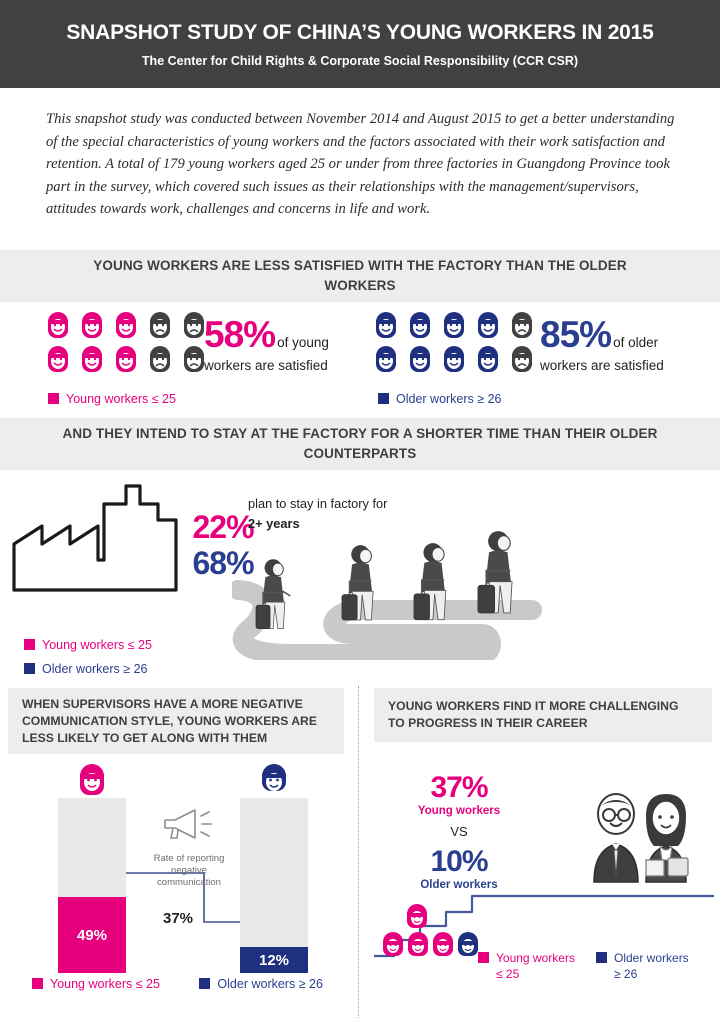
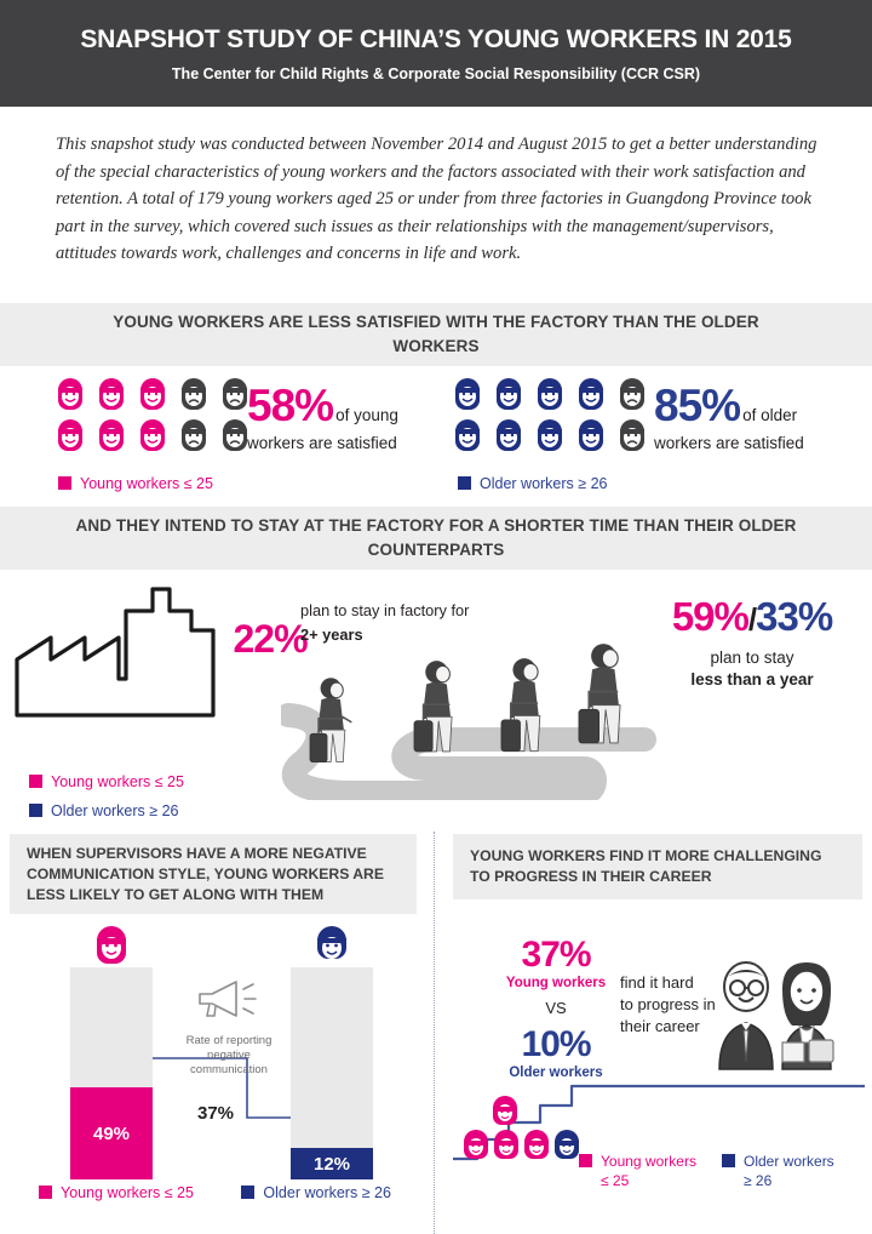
  SNAPSHOT STUDY OF CHINA’S YOUNG WORKERS IN 2015
  The Center for Child Rights & Corporate Social Responsibility (CCR CSR)
  This snapshot study was conducted between November 2014 and August 2015 to get a better understanding of the special characteristics of young workers and the factors associated with their work satisfaction and retention. A total of 179 young workers aged 25 or under from three factories in Guangdong Province took part in the survey, which covered such issues as their relationships with the management/supervisors, attitudes towards work, challenges and concerns in life and work.
  YOUNG WORKERS ARE LESS SATISFIED WITH THE FACTORY THAN THE OLDER WORKERS
  58% of young
  workers are satisfied
  85% of older
  workers are satisfied
  Young workers ≤ 25
  Older workers ≥ 26
  AND THEY INTEND TO STAY AT THE FACTORY FOR A SHORTER TIME THAN THEIR OLDER COUNTERPARTS
  22%
- 68%
  plan to stay in factory for
  2+ years
+ 59%/33%
+ plan to stay
+ less than a year
  Young workers ≤ 25
  Older workers ≥ 26
  WHEN SUPERVISORS HAVE A MORE NEGATIVE COMMUNICATION STYLE, YOUNG WORKERS ARE LESS LIKELY TO GET ALONG WITH THEM
  49%
  12%
  Rate of reporting negative communication
  37%
  Young workers ≤ 25 Older workers ≥ 26
  YOUNG WORKERS FIND IT MORE CHALLENGING TO PROGRESS IN THEIR CAREER
  37%
  Young workers
  VS
  10%
  Older workers
+ find it hard
+ to progress in
+ their career
  Young workers
  ≤ 25
  Older workers
  ≥ 26
